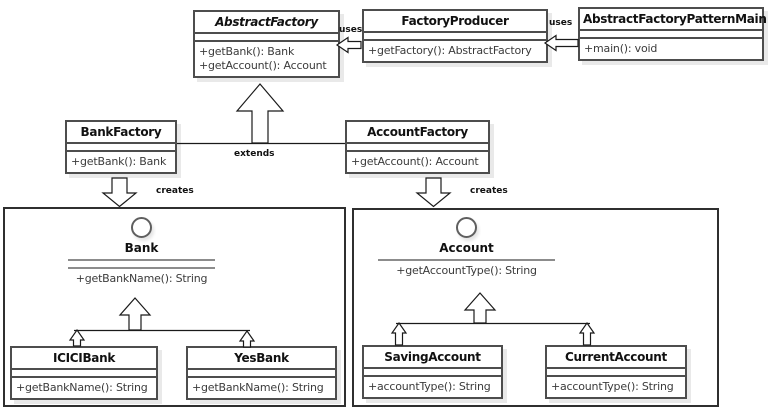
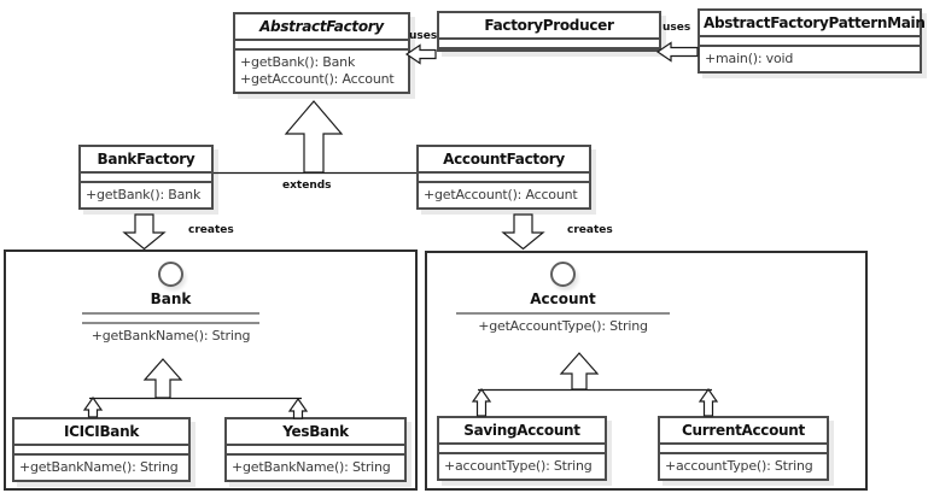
  Bank
  +getBankName(): String
  Account
  +getAccountType(): String
  AbstractFactory
  +getBank(): Bank
  +getAccount(): Account
  FactoryProducer
- +getFactory(): AbstractFactory
  AbstractFactoryPatternMain
  +main(): void
  BankFactory
  +getBank(): Bank
  AccountFactory
  +getAccount(): Account
  ICICIBank
  +getBankName(): String
  YesBank
  +getBankName(): String
  SavingAccount
  +accountType(): String
  CurrentAccount
  +accountType(): String
  uses
  uses
  extends
  creates
  creates
